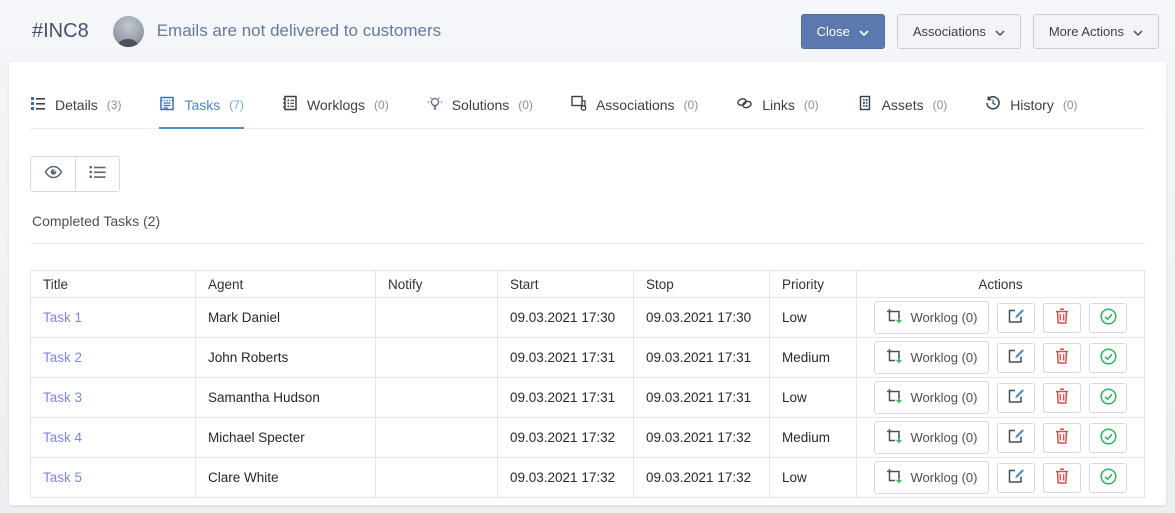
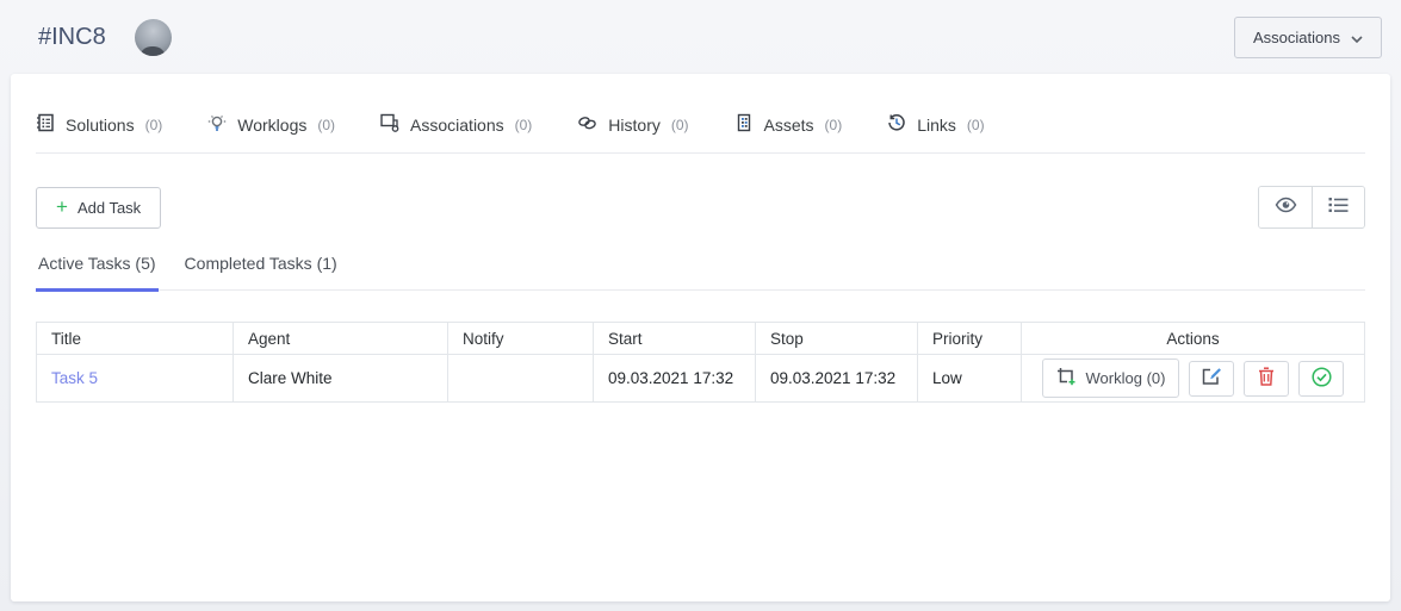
  #INC8
- Emails are not delivered to customers
- Close
  Associations
- More Actions
- Details
- (3)
- Tasks
- (7)
- Worklogs
+ Solutions
  (0)
- Solutions
+ Worklogs
  (0)
  Associations
  (0)
- Links
+ History
  (0)
  Assets
  (0)
- History
+ Links
  (0)
+ +
+ Add Task
+ Active Tasks (5)
- Completed Tasks (2)
+ Completed Tasks (1)
  Title	Agent	Notify	Start	Stop	Priority	Actions
- Task 1	Mark Daniel		09.03.2021 17:30	09.03.2021 17:30	Low	Worklog (0)
- Task 2	John Roberts		09.03.2021 17:31	09.03.2021 17:31	Medium	Worklog (0)
- Task 3	Samantha Hudson		09.03.2021 17:31	09.03.2021 17:31	Low	Worklog (0)
- Task 4	Michael Specter		09.03.2021 17:32	09.03.2021 17:32	Medium	Worklog (0)
  Task 5	Clare White		09.03.2021 17:32	09.03.2021 17:32	Low	Worklog (0)
